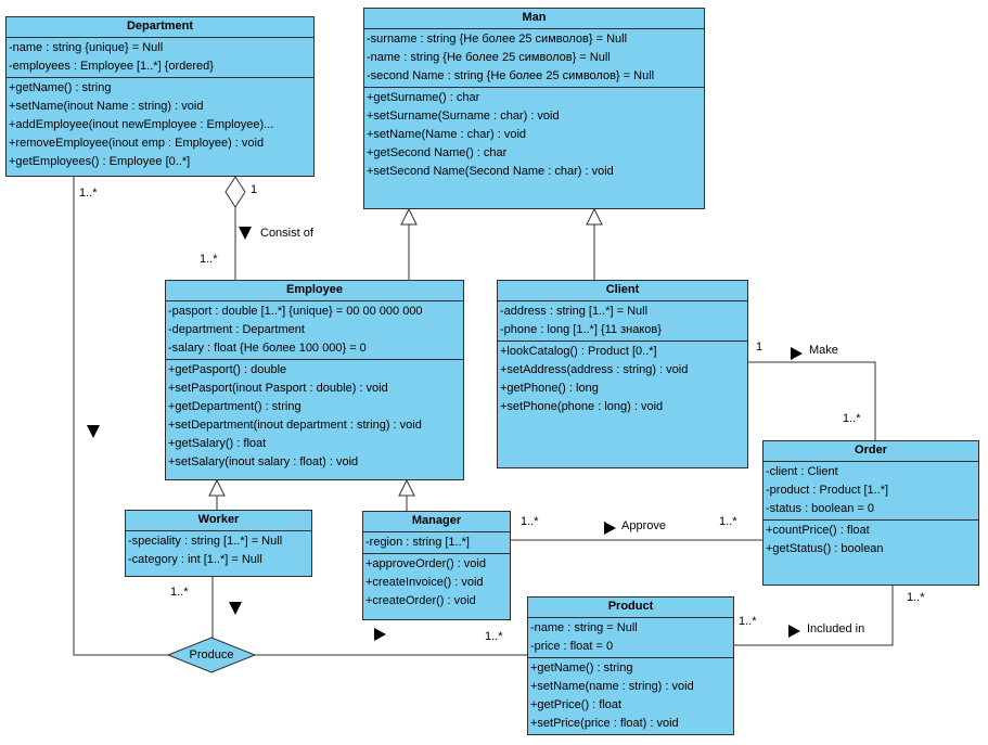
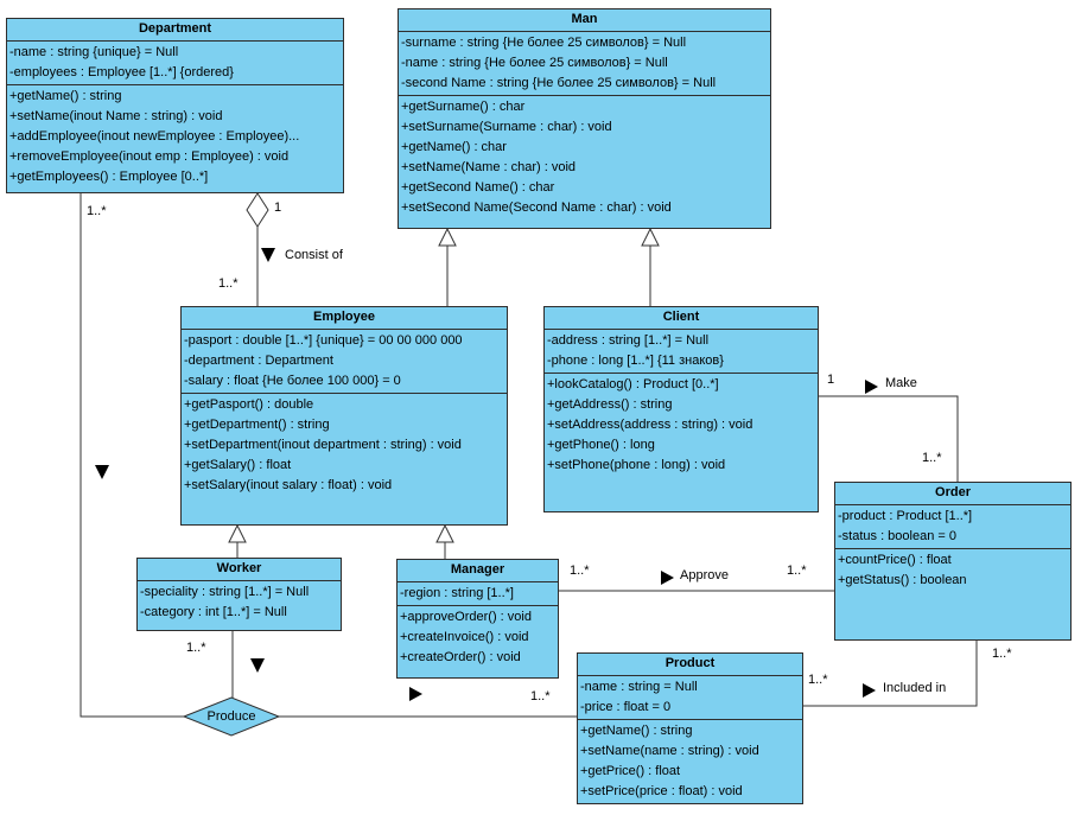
  Department
  -name : string {unique} = Null
  -employees : Employee [1..*] {ordered}
  +getName() : string
  +setName(inout Name : string) : void
  +addEmployee(inout newEmployee : Employee)...
  +removeEmployee(inout emp : Employee) : void
  +getEmployees() : Employee [0..*]
  Man
  -surname : string {Не более 25 символов} = Null
  -name : string {Не более 25 символов} = Null
  -second Name : string {Не более 25 символов} = Null
  +getSurname() : char
  +setSurname(Surname : char) : void
+ +getName() : char
  +setName(Name : char) : void
  +getSecond Name() : char
  +setSecond Name(Second Name : char) : void
  Employee
  -pasport : double [1..*] {unique} = 00 00 000 000
  -department : Department
  -salary : float {Не более 100 000} = 0
  +getPasport() : double
- +setPasport(inout Pasport : double) : void
  +getDepartment() : string
  +setDepartment(inout department : string) : void
  +getSalary() : float
  +setSalary(inout salary : float) : void
  Client
  -address : string [1..*] = Null
  -phone : long [1..*] {11 знаков}
  +lookCatalog() : Product [0..*]
+ +getAddress() : string
  +setAddress(address : string) : void
  +getPhone() : long
  +setPhone(phone : long) : void
  Order
- -client : Client
  -product : Product [1..*]
  -status : boolean = 0
  +countPrice() : float
  +getStatus() : boolean
  Worker
  -speciality : string [1..*] = Null
  -category : int [1..*] = Null
  Manager
  -region : string [1..*]
  +approveOrder() : void
  +createInvoice() : void
  +createOrder() : void
  Product
  -name : string = Null
  -price : float = 0
  +getName() : string
  +setName(name : string) : void
  +getPrice() : float
  +setPrice(price : float) : void
  1..*
  1
  Consist of
  1..*
  1
  Make
  1..*
  1..*
  Approve
  1..*
  1..*
  1..*
  Included in
  1..*
  1..*
  Produce
